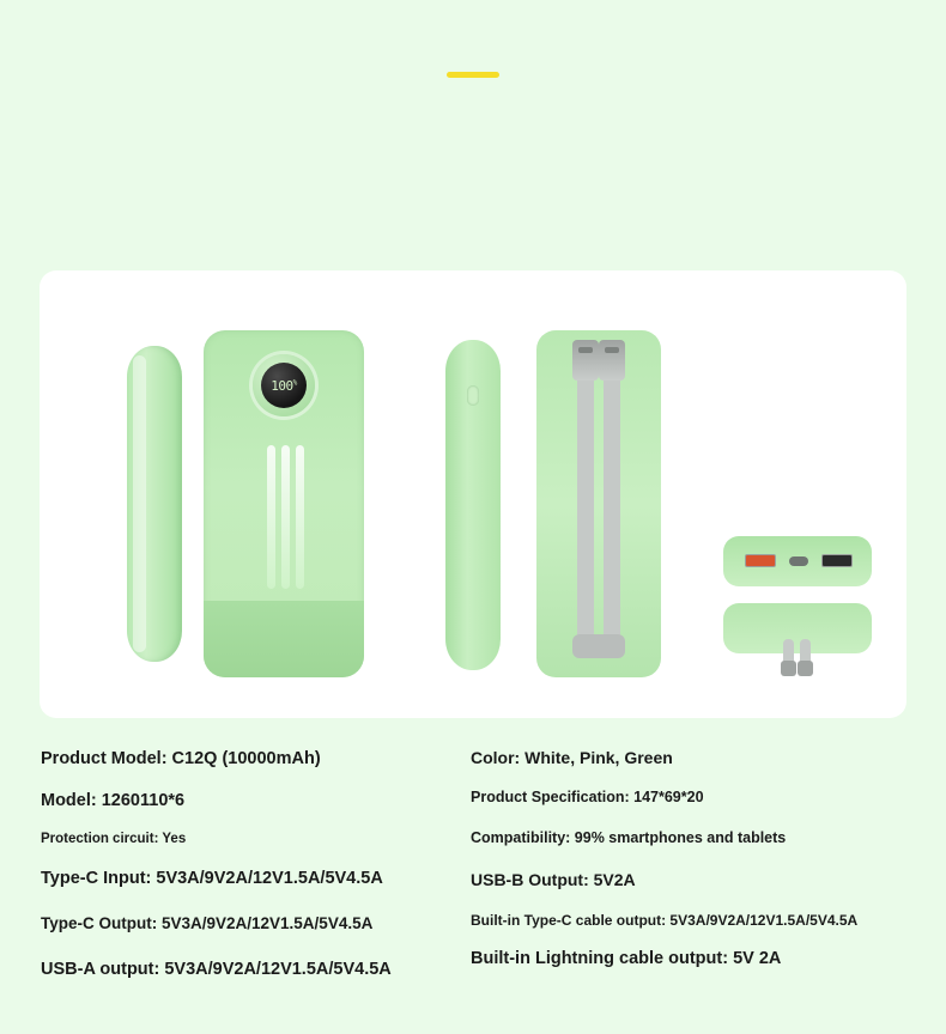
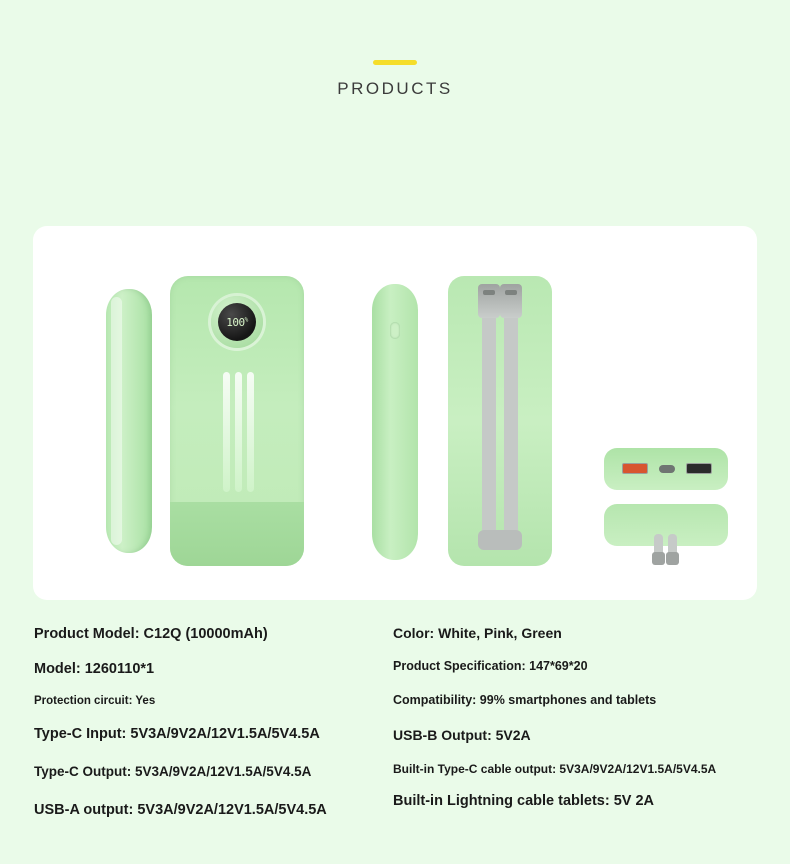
+ PRODUCTS
  100
  Product Model: C12Q (10000mAh)
- Model: 1260110*6
+ Model: 1260110*1
  Protection circuit: Yes
  Type-C Input: 5V3A/9V2A/12V1.5A/5V4.5A
  Type-C Output: 5V3A/9V2A/12V1.5A/5V4.5A
  USB-A output: 5V3A/9V2A/12V1.5A/5V4.5A
  Color: White, Pink, Green
  Product Specification: 147*69*20
  Compatibility: 99% smartphones and tablets
  USB-B Output: 5V2A
  Built-in Type-C cable output: 5V3A/9V2A/12V1.5A/5V4.5A
- Built-in Lightning cable output: 5V 2A
+ Built-in Lightning cable tablets: 5V 2A
